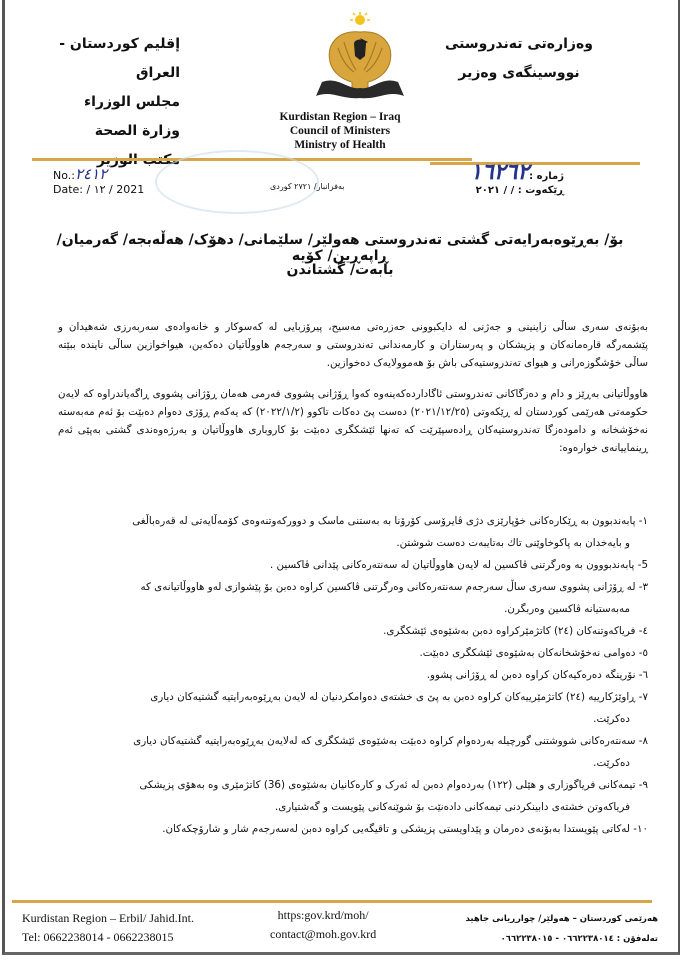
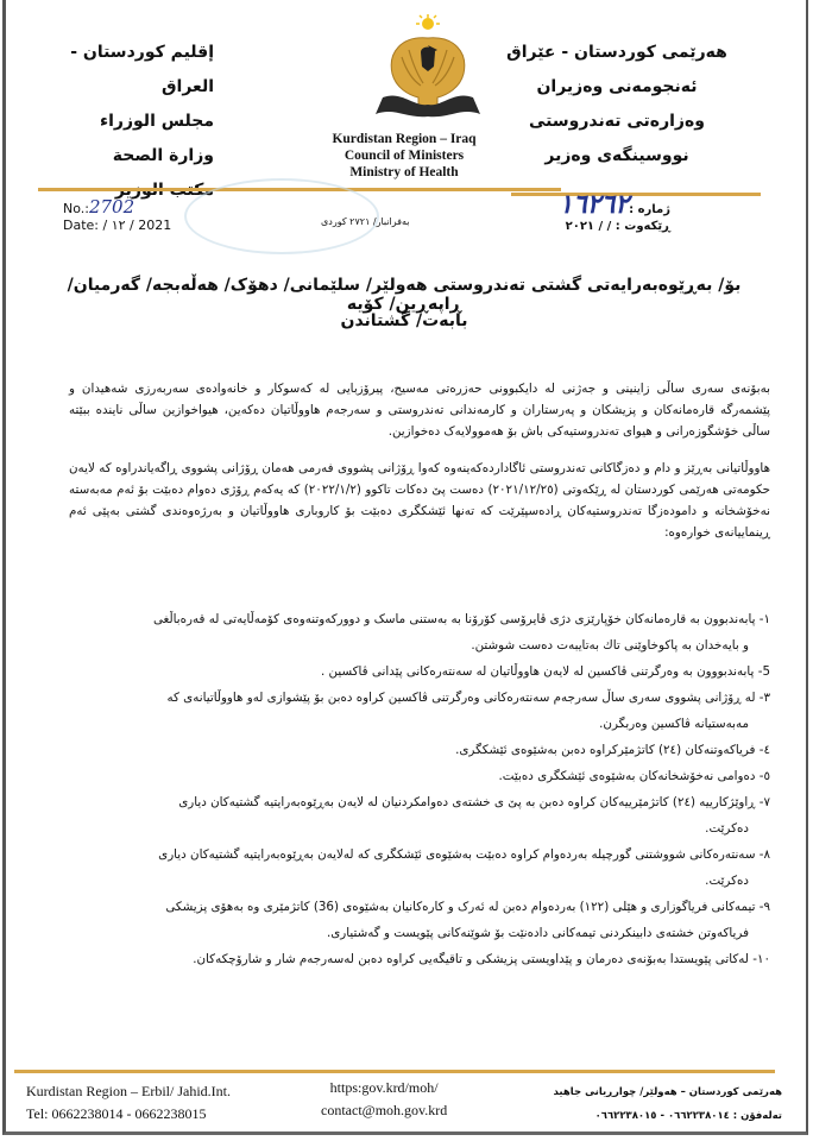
  إقليم كوردستان - العراق
  مجلس الوزراء
  وزارة الصحة
+ هەرێمی کوردستان - عێراق
+ ئەنجومەنی وەزیران
  وەزارەتی تەندروستی
  نووسینگەی وەزیر
  Kurdistan Region – Iraq
  Council of Ministers
  Ministry of Health
- No.:٢٤١٢
+ No.:2702
  Date: / ١٢ / 2021
  بەفرانبار/ ٢٧٢١ کوردی
  ژمارە :١٦٢٦٢
  ڕێکەوت : / / ٢٠٢١
  بۆ/ بەڕێوەبەرایەتی گشتی تەندروستی هەولێر/ سلێمانی/ دهۆک/ هەڵەبجە/ گەرمیان/ ڕاپەڕین/ کۆیە
  بابەت/ گشتاندن
  بەبۆنەی سەری ساڵی زاینینی و جەژنی لە دایکبوونی حەزرەتی مەسیح، پیرۆزبایی لە کەسوکار و خانەوادەی سەربەرزی شەهیدان و پێشمەرگە قارەمانەکان و پزیشکان و پەرستاران و کارمەندانی تەندروستی و سەرجەم هاووڵاتیان دەکەین، هیواخوازین ساڵی نایندە ببێتە ساڵی خۆشگوزەرانی و هیوای تەندروستیەکی باش بۆ هەموولایەک دەخوازین.
  هاووڵاتیانی بەڕێز و دام و دەزگاکانی تەندروستی ئاگاداردەکەینەوە کەوا ڕۆژانی پشووی فەرمی هەمان ڕۆژانی پشووی ڕاگەیاندراوە کە لایەن حکومەتی هەرێمی کوردستان لە ڕێکەوتی (٢٠٢١/١٢/٢٥) دەست پێ دەکات تاکوو (٢٠٢٢/١/٢) کە یەکەم ڕۆژی دەوام دەبێت بۆ ئەم مەبەستە نەخۆشخانە و دامودەزگا تەندروستیەکان ڕادەسپێرێت کە تەنها ئێشکگری دەبێت بۆ کاروباری هاووڵاتیان و بەرژەوەندی گشتی بەپێی ئەم ڕینماییانەی خوارەوە:
- ١- پابەندبوون بە ڕێکارەکانی خۆپارێزی دژی ڤایرۆسی کۆرۆنا بە بەستنی ماسک و دوورکەوتنەوەی کۆمەڵایەتی لە قەرەباڵغی
+ ١- پابەندبوون بە قارەمانەکان خۆپارێزی دژی ڤایرۆسی کۆرۆنا بە بەستنی ماسک و دوورکەوتنەوەی کۆمەڵایەتی لە قەرەباڵغی
  و بایەخدان بە پاکوخاوێنی تاك بەتایبەت دەست شوشتن.
  5- پابەندبووون بە وەرگرتنی ڤاکسین لە لایەن هاووڵاتیان لە سەنتەرەکانی پێدانی ڤاکسین .
  ٣- لە ڕۆژانی پشووی سەری ساڵ سەرجەم سەنتەرەکانی وەرگرتنی ڤاکسین کراوە دەبن بۆ پێشوازی لەو هاووڵاتیانەی کە
  مەبەستیانە ڤاکسین وەربگرن.
  ٤- فریاکەوتنەکان (٢٤) کاتژمێرکراوە دەبن بەشێوەی ئێشکگری.
  ٥- دەوامی نەخۆشخانەکان بەشێوەی ئێشکگری دەبێت.
- ٦- نۆرینگە دەرەکیەکان کراوە دەبن لە ڕۆژانی پشوو.
  ٧- ڕاوێژکارییە (٢٤) کاتژمێرییەکان کراوە دەبن بە پێ ی خشتەی دەوامکردنیان لە لایەن بەڕێوەبەرایتیە گشتیەکان دیاری
  دەکرێت.
  ٨- سەنتەرەکانی شووشتنی گورچیلە بەردەوام کراوە دەبێت بەشێوەی ئێشکگری کە لەلایەن بەڕێوەبەرایتیە گشتیەکان دیاری
  دەکرێت.
  ٩- تیمەکانی فریاگوزاری و هێلی (١٢٢) بەردەوام دەبن لە ئەرک و کارەکانیان بەشێوەی (36) کاتژمێری وە بەهۆی پزیشکی
  فریاکەوتن خشتەی دابینکردنی تیمەکانی دادەنێت بۆ شوێنەکانی پێویست و گەشتیاری.
  ١٠- لەکاتی پێویستدا بەبۆنەی دەرمان و پێداویستی پزیشکی و تاقیگەیی کراوە دەبن لەسەرجەم شار و شارۆچکەکان.
  Kurdistan Region – Erbil/ Jahid.Int.
  Tel: 0662238014 - 0662238015
  https:gov.krd/moh/
  contact@moh.gov.krd
  هەرێمی کوردستان – هەولێر/ چوارڕیانی جاهید
  تەلەفۆن : ٠٦٦٢٢٣٨٠١٤ - ٠٦٦٢٢٣٨٠١٥
